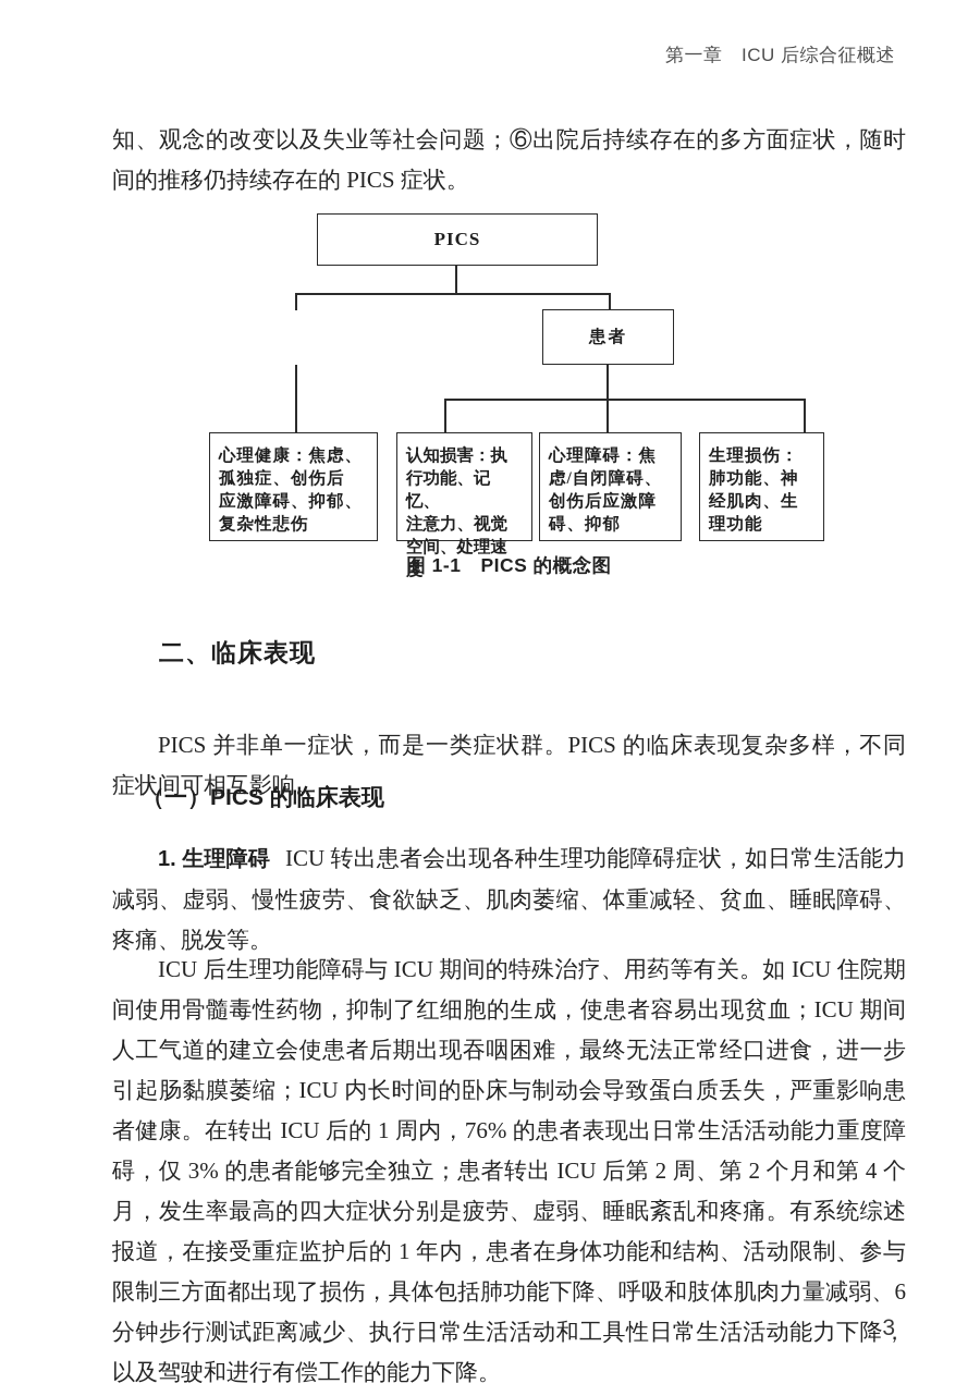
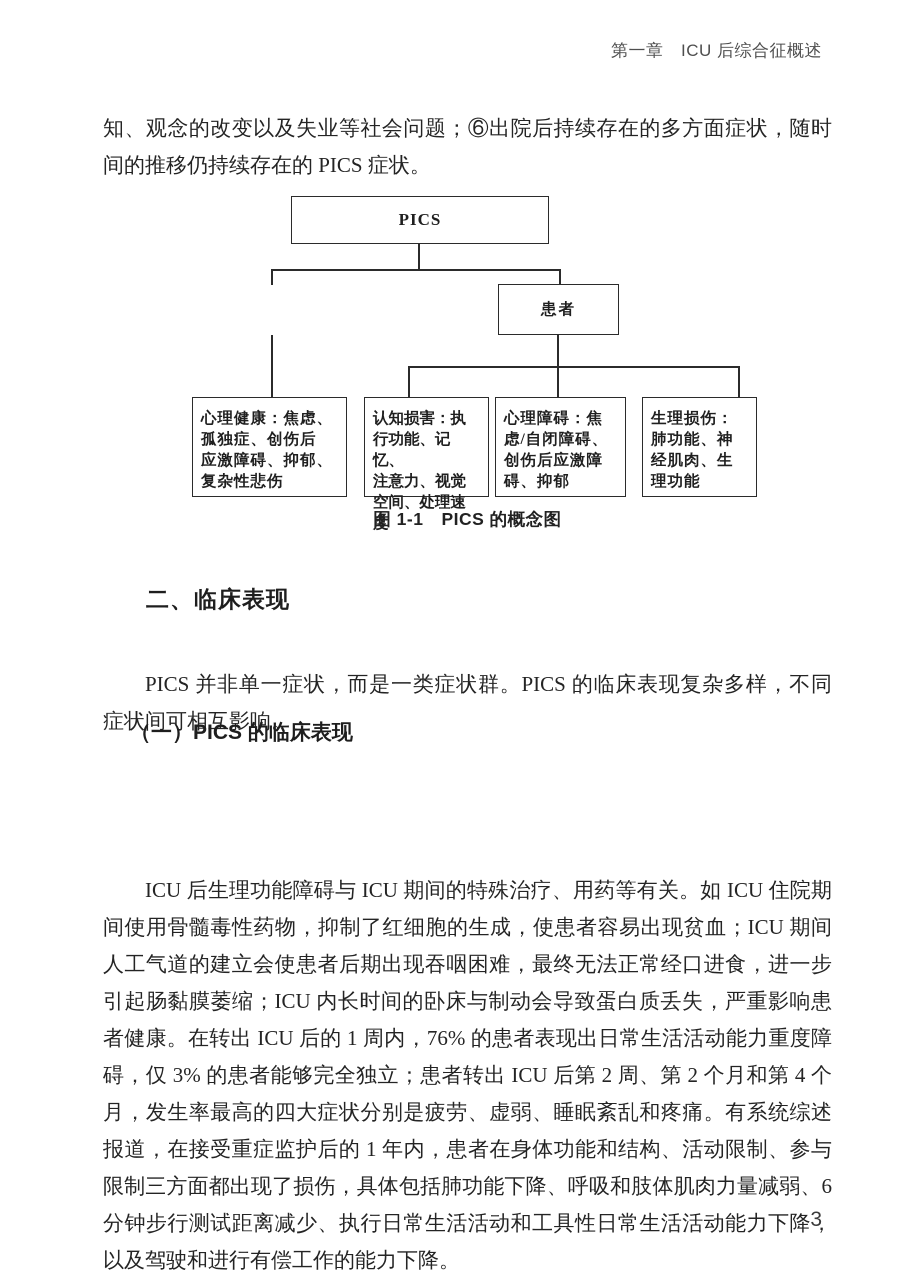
  第一章 ICU 后综合征概述
  知、观念的改变以及失业等社会问题；⑥出院后持续存在的多方面症状，随时间的推移仍持续存在的 PICS 症状。
  PICS
  患者
  心理健康：焦虑、
  孤独症、创伤后
  应激障碍、抑郁、
  复杂性悲伤
  认知损害：执
  行功能、记忆、
  注意力、视觉
  空间、处理速度
  心理障碍：焦
  虑/自闭障碍、
  创伤后应激障
  碍、抑郁
  生理损伤：
  肺功能、神
  经肌肉、生
  理功能
  图 1-1 PICS 的概念图
  二、临床表现
  PICS 并非单一症状，而是一类症状群。PICS 的临床表现复杂多样，不同症状间可相互影响。
  （一）PICS 的临床表现
- 1. 生理障碍 ICU 转出患者会出现各种生理功能障碍症状，如日常生活能力减弱、虚弱、慢性疲劳、食欲缺乏、肌肉萎缩、体重减轻、贫血、睡眠障碍、疼痛、脱发等。
  ICU 后生理功能障碍与 ICU 期间的特殊治疗、用药等有关。如 ICU 住院期间使用骨髓毒性药物，抑制了红细胞的生成，使患者容易出现贫血；ICU 期间人工气道的建立会使患者后期出现吞咽困难，最终无法正常经口进食，进一步引起肠黏膜萎缩；ICU 内长时间的卧床与制动会导致蛋白质丢失，严重影响患者健康。在转出 ICU 后的 1 周内，76% 的患者表现出日常生活活动能力重度障碍，仅 3% 的患者能够完全独立；患者转出 ICU 后第 2 周、第 2 个月和第 4 个月，发生率最高的四大症状分别是疲劳、虚弱、睡眠紊乱和疼痛。有系统综述报道，在接受重症监护后的 1 年内，患者在身体功能和结构、活动限制、参与限制三方面都出现了损伤，具体包括肺功能下降、呼吸和肢体肌肉力量减弱、6 分钟步行测试距离减少、执行日常生活活动和工具性日常生活活动能力下降，以及驾驶和进行有偿工作的能力下降。
  3
